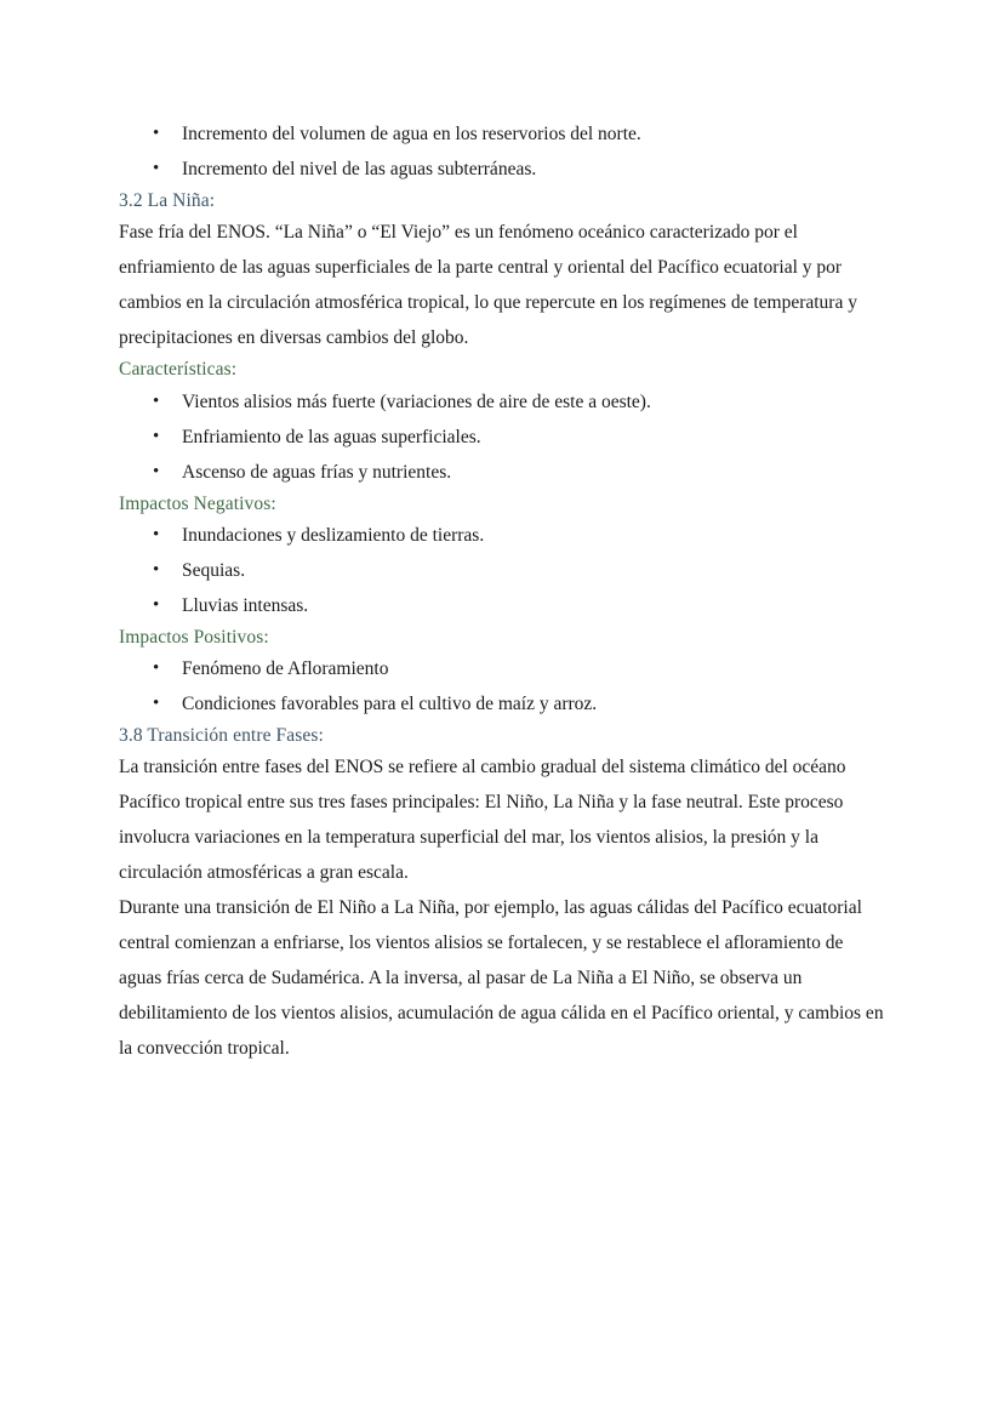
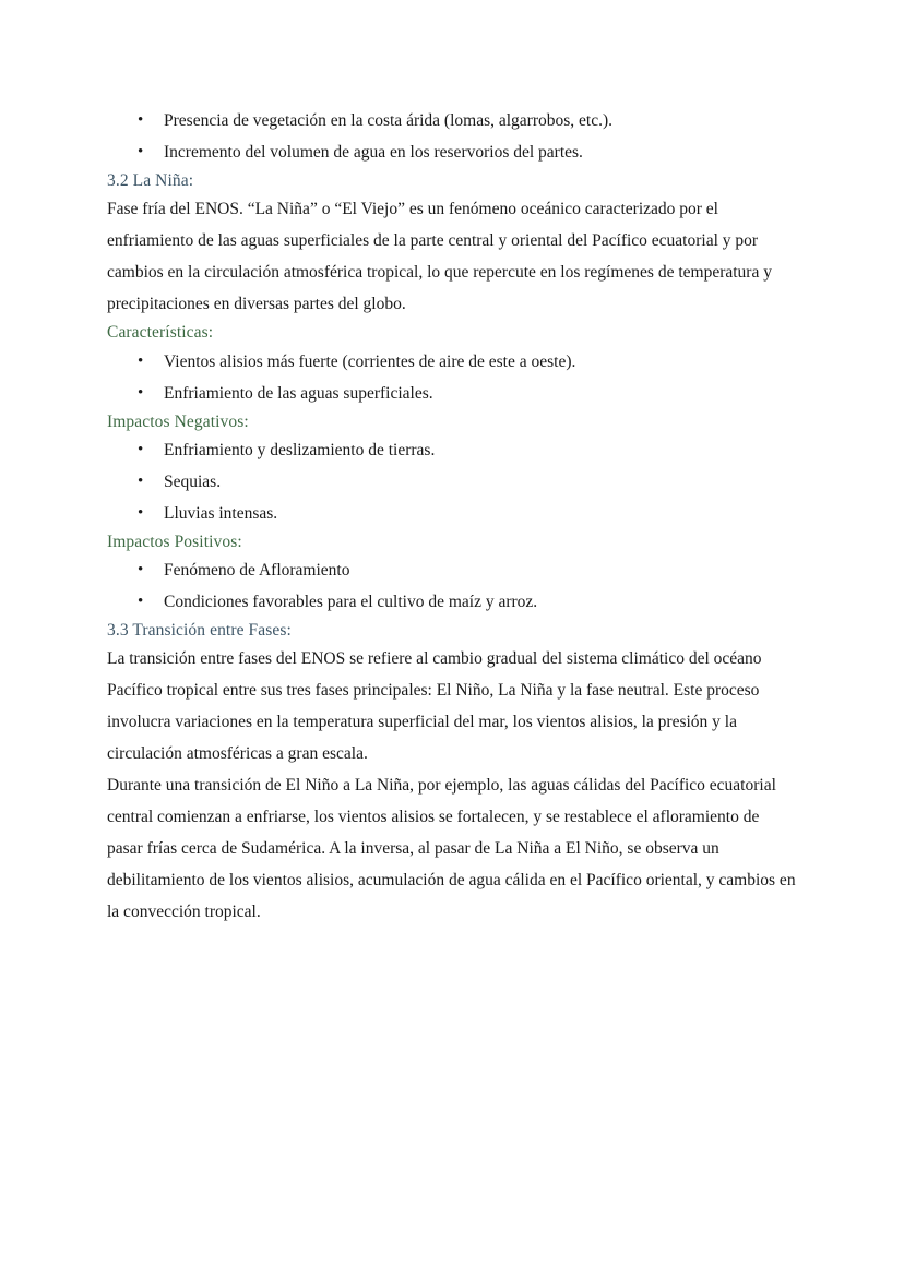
+ Presencia de vegetación en la costa árida (lomas, algarrobos, etc.).
- Incremento del volumen de agua en los reservorios del norte.
+ Incremento del volumen de agua en los reservorios del partes.
- Incremento del nivel de las aguas subterráneas.
  3.2 La Niña:
- Fase fría del ENOS. “La Niña” o “El Viejo” es un fenómeno oceánico caracterizado por el enfriamiento de las aguas superficiales de la parte central y oriental del Pacífico ecuatorial y por cambios en la circulación atmosférica tropical, lo que repercute en los regímenes de temperatura y precipitaciones en diversas cambios del globo.
+ Fase fría del ENOS. “La Niña” o “El Viejo” es un fenómeno oceánico caracterizado por el enfriamiento de las aguas superficiales de la parte central y oriental del Pacífico ecuatorial y por cambios en la circulación atmosférica tropical, lo que repercute en los regímenes de temperatura y precipitaciones en diversas partes del globo.
  Características:
- Vientos alisios más fuerte (variaciones de aire de este a oeste).
+ Vientos alisios más fuerte (corrientes de aire de este a oeste).
  Enfriamiento de las aguas superficiales.
- Ascenso de aguas frías y nutrientes.
  Impactos Negativos:
- Inundaciones y deslizamiento de tierras.
+ Enfriamiento y deslizamiento de tierras.
  Sequias.
  Lluvias intensas.
  Impactos Positivos:
  Fenómeno de Afloramiento
  Condiciones favorables para el cultivo de maíz y arroz.
- 3.8 Transición entre Fases:
+ 3.3 Transición entre Fases:
  La transición entre fases del ENOS se refiere al cambio gradual del sistema climático del océano Pacífico tropical entre sus tres fases principales: El Niño, La Niña y la fase neutral. Este proceso involucra variaciones en la temperatura superficial del mar, los vientos alisios, la presión y la circulación atmosféricas a gran escala.
- Durante una transición de El Niño a La Niña, por ejemplo, las aguas cálidas del Pacífico ecuatorial central comienzan a enfriarse, los vientos alisios se fortalecen, y se restablece el afloramiento de aguas frías cerca de Sudamérica. A la inversa, al pasar de La Niña a El Niño, se observa un debilitamiento de los vientos alisios, acumulación de agua cálida en el Pacífico oriental, y cambios en la convección tropical.
+ Durante una transición de El Niño a La Niña, por ejemplo, las aguas cálidas del Pacífico ecuatorial central comienzan a enfriarse, los vientos alisios se fortalecen, y se restablece el afloramiento de pasar frías cerca de Sudamérica. A la inversa, al pasar de La Niña a El Niño, se observa un debilitamiento de los vientos alisios, acumulación de agua cálida en el Pacífico oriental, y cambios en la convección tropical.
